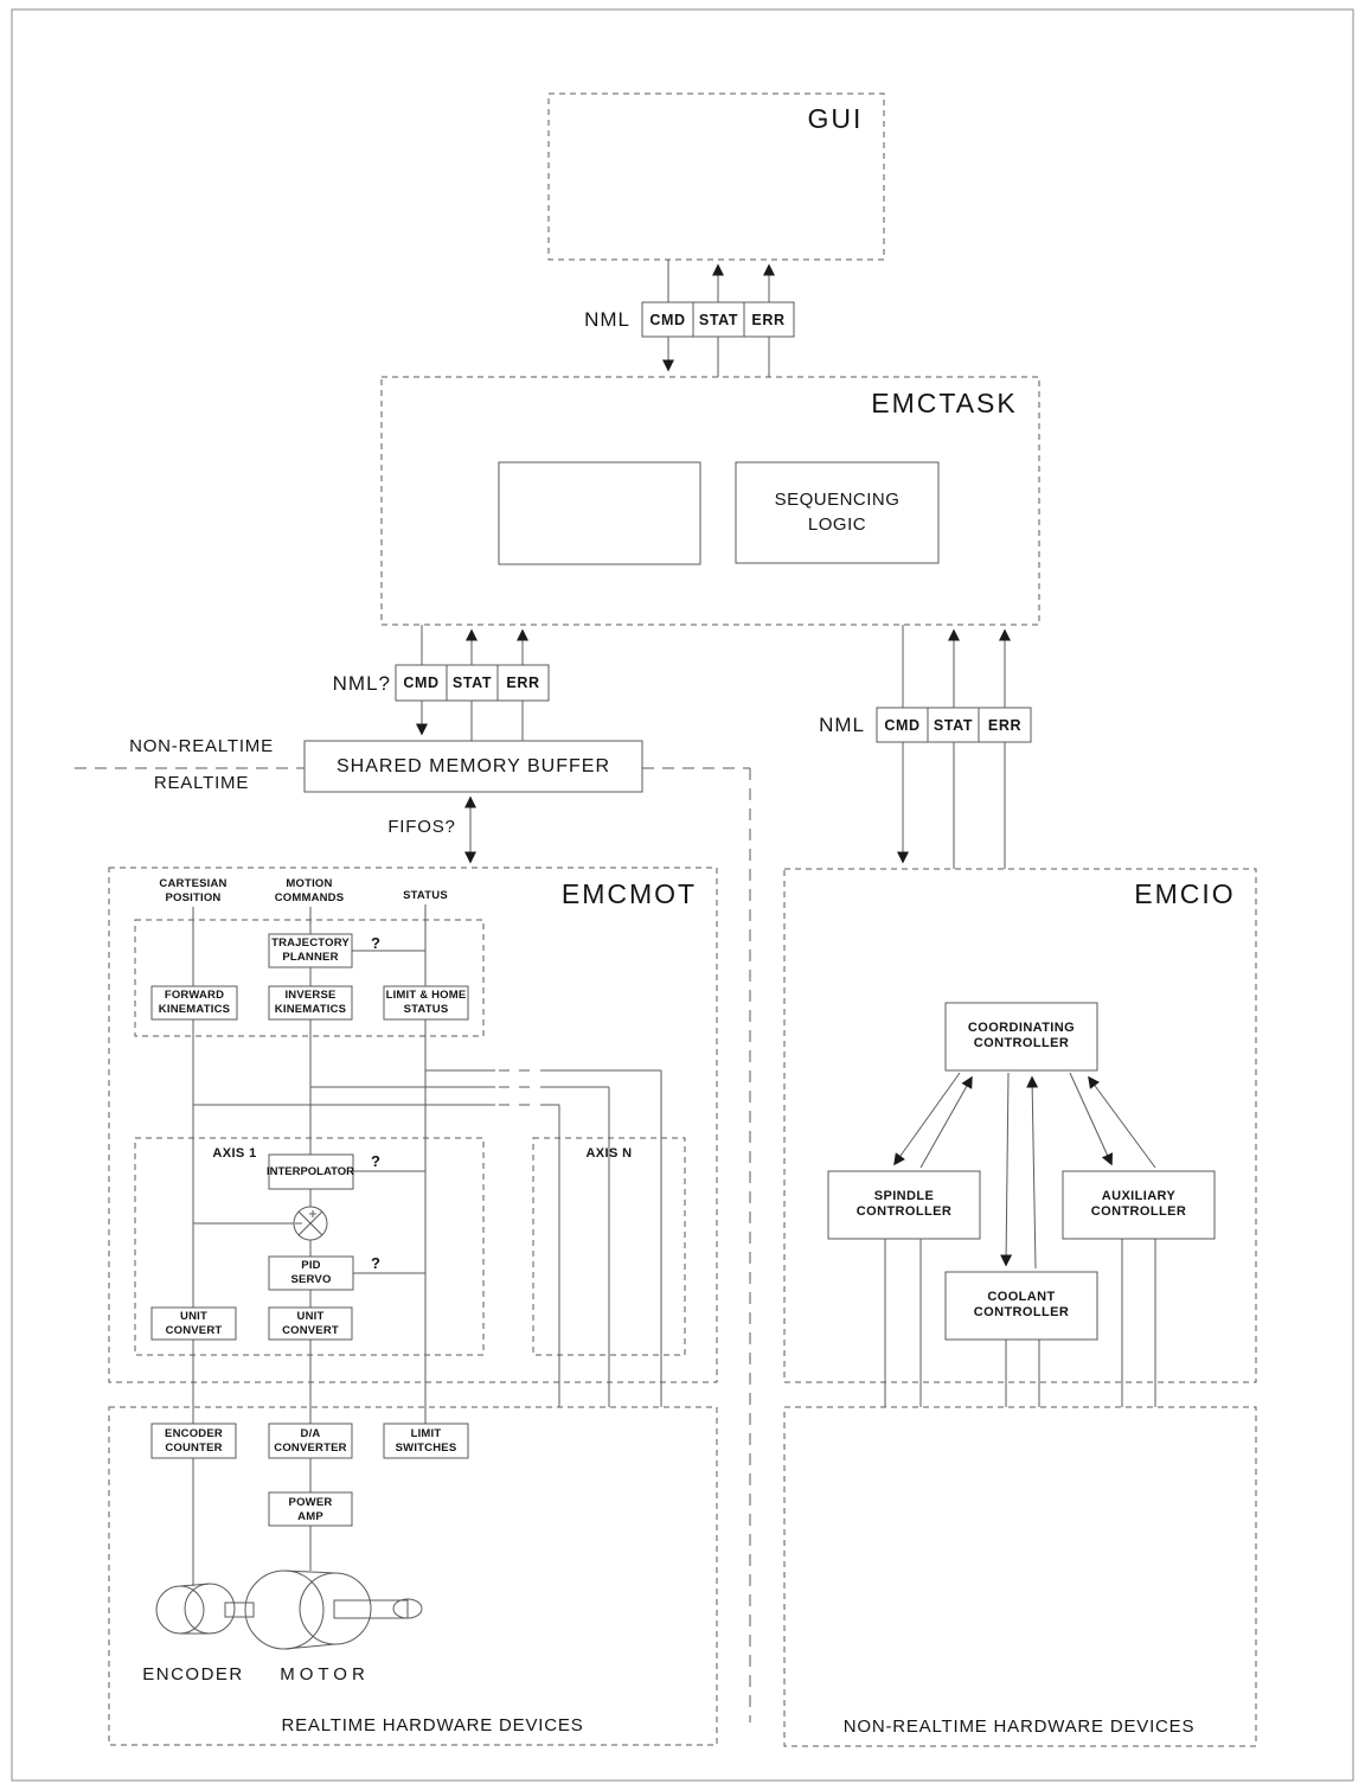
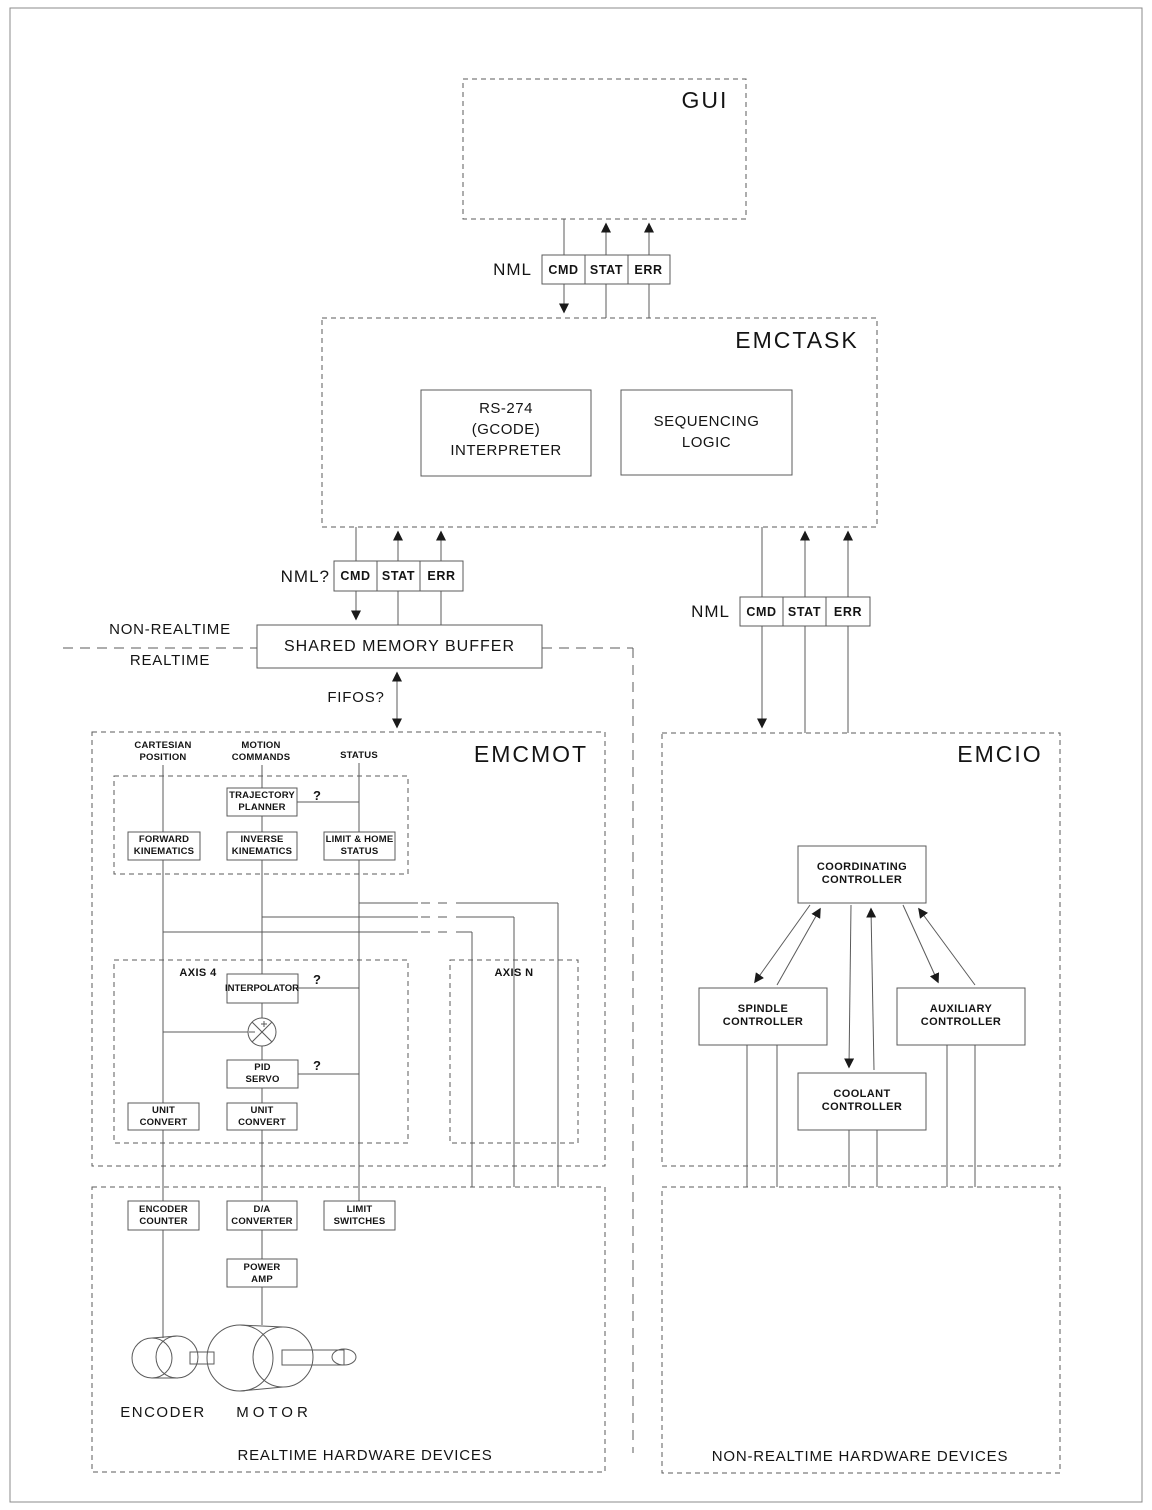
  GUI
  EMCTASK
  EMCMOT
  EMCIO
  NML
  CMD
  STAT
  ERR
+ RS-274
+ (GCODE)
+ INTERPRETER
  SEQUENCING
  LOGIC
  NML?
  CMD
  STAT
  ERR
  NML
  CMD
  STAT
  ERR
  SHARED MEMORY BUFFER
  NON-REALTIME
  REALTIME
  FIFOS?
  CARTESIAN
  POSITION
  MOTION
  COMMANDS
  STATUS
  TRAJECTORY
  PLANNER
  FORWARD
  KINEMATICS
  INVERSE
  KINEMATICS
  LIMIT & HOME
  STATUS
- AXIS 1
+ AXIS 4
  AXIS N
  INTERPOLATOR
  PID
  SERVO
  UNIT
  CONVERT
  UNIT
  CONVERT
  ?
  ?
  ?
  ENCODER
  COUNTER
  D/A
  CONVERTER
  LIMIT
  SWITCHES
  POWER
  AMP
  ENCODER
  MOTOR
  REALTIME HARDWARE DEVICES
  NON-REALTIME HARDWARE DEVICES
  COORDINATING
  CONTROLLER
  SPINDLE
  CONTROLLER
  AUXILIARY
  CONTROLLER
  COOLANT
  CONTROLLER
